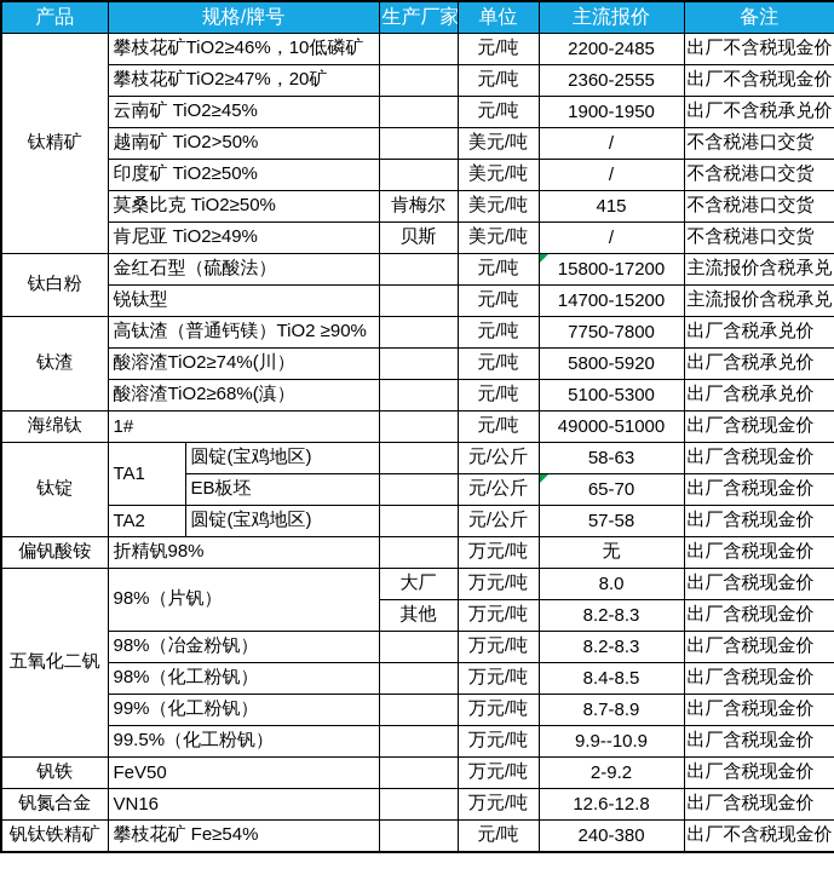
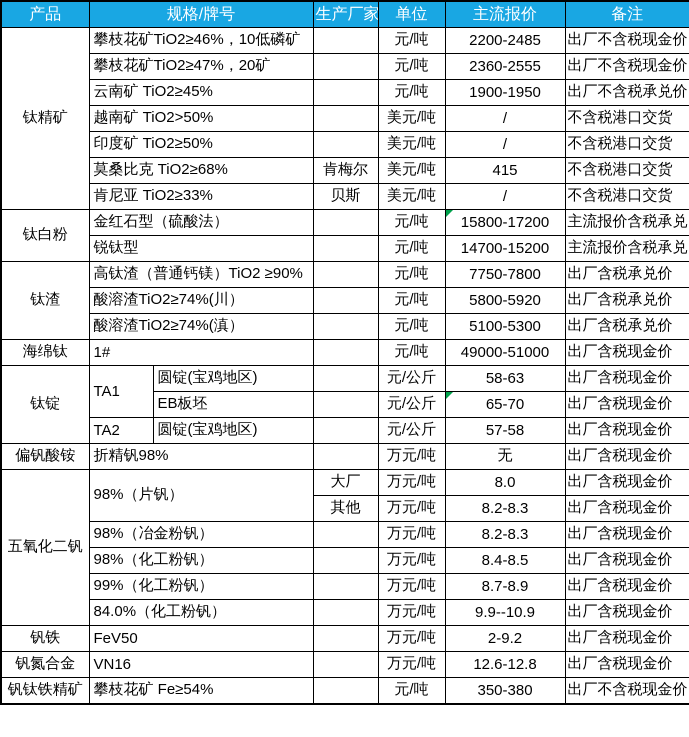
  产品	规格/牌号	生产厂家	单位	主流报价	备注
  钛精矿	攀枝花矿TiO2≥46%，10低磷矿		元/吨	2200-2485	出厂不含税现金价
  攀枝花矿TiO2≥47%，20矿		元/吨	2360-2555	出厂不含税现金价
  云南矿 TiO2≥45%		元/吨	1900-1950	出厂不含税承兑价
  越南矿 TiO2>50%		美元/吨	/	不含税港口交货
  印度矿 TiO2≥50%		美元/吨	/	不含税港口交货
- 莫桑比克 TiO2≥50%	肯梅尔	美元/吨	415	不含税港口交货
+ 莫桑比克 TiO2≥68%	肯梅尔	美元/吨	415	不含税港口交货
- 肯尼亚 TiO2≥49%	贝斯	美元/吨	/	不含税港口交货
+ 肯尼亚 TiO2≥33%	贝斯	美元/吨	/	不含税港口交货
  钛白粉	金红石型（硫酸法）		元/吨	15800-17200	主流报价含税承兑
  锐钛型		元/吨	14700-15200	主流报价含税承兑
  钛渣	高钛渣（普通钙镁）TiO2 ≥90%		元/吨	7750-7800	出厂含税承兑价
  酸溶渣TiO2≥74%(川）		元/吨	5800-5920	出厂含税承兑价
- 酸溶渣TiO2≥68%(滇）		元/吨	5100-5300	出厂含税承兑价
+ 酸溶渣TiO2≥74%(滇）		元/吨	5100-5300	出厂含税承兑价
  海绵钛	1#		元/吨	49000-51000	出厂含税现金价
  钛锭	TA1	圆锭(宝鸡地区)		元/公斤	58-63	出厂含税现金价
  EB板坯		元/公斤	65-70	出厂含税现金价
  TA2	圆锭(宝鸡地区)		元/公斤	57-58	出厂含税现金价
  偏钒酸铵	折精钒98%		万元/吨	无	出厂含税现金价
  五氧化二钒	98%（片钒）	大厂	万元/吨	8.0	出厂含税现金价
  其他	万元/吨	8.2-8.3	出厂含税现金价
  98%（冶金粉钒）		万元/吨	8.2-8.3	出厂含税现金价
  98%（化工粉钒）		万元/吨	8.4-8.5	出厂含税现金价
  99%（化工粉钒）		万元/吨	8.7-8.9	出厂含税现金价
- 99.5%（化工粉钒）		万元/吨	9.9--10.9	出厂含税现金价
+ 84.0%（化工粉钒）		万元/吨	9.9--10.9	出厂含税现金价
  钒铁	FeV50		万元/吨	2-9.2	出厂含税现金价
  钒氮合金	VN16		万元/吨	12.6-12.8	出厂含税现金价
- 钒钛铁精矿	攀枝花矿 Fe≥54%		元/吨	240-380	出厂不含税现金价
+ 钒钛铁精矿	攀枝花矿 Fe≥54%		元/吨	350-380	出厂不含税现金价
